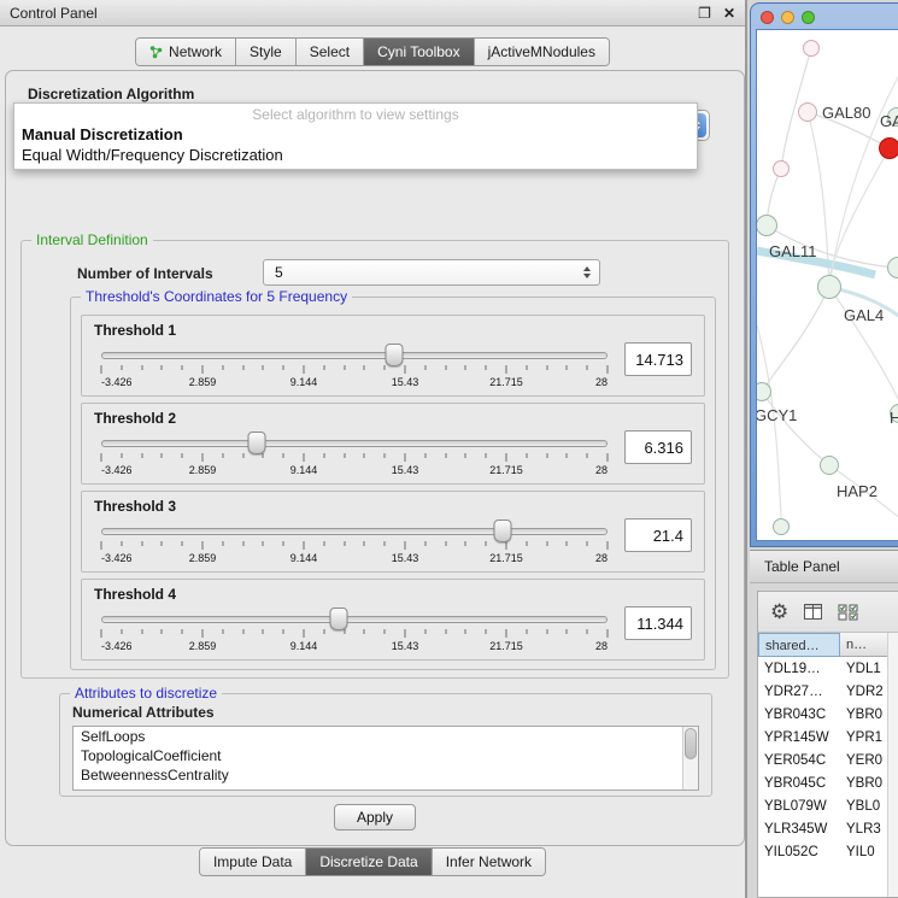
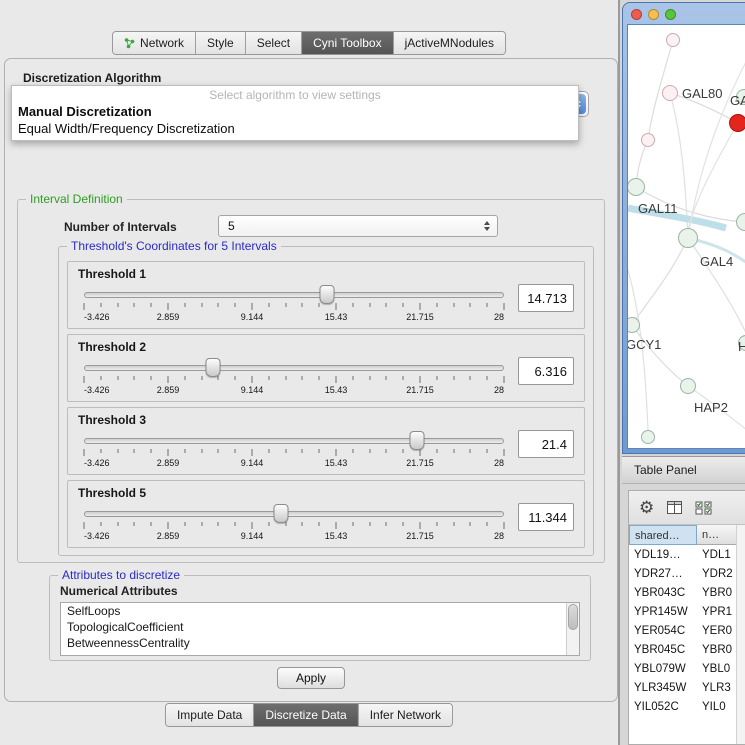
- Control Panel
- ❐
- ✕
  Network
  Style
  Select
  Cyni Toolbox
  jActiveMNodules
  Discretization Algorithm
  Select algorithm to view settings
  Manual Discretization
  Equal Width/Frequency Discretization
  Interval Definition
  Number of Intervals
  5
- Threshold's Coordinates for 5 Frequency
+ Threshold's Coordinates for 5 Intervals
  Threshold 1
  -3.426
  2.859
  9.144
  15.43
  21.715
  28
  14.713
  Threshold 2
  -3.426
  2.859
  9.144
  15.43
  21.715
  28
  6.316
  Threshold 3
  -3.426
  2.859
  9.144
  15.43
  21.715
  28
  21.4
- Threshold 4
+ Threshold 5
  -3.426
  2.859
  9.144
  15.43
  21.715
  28
  11.344
  Attributes to discretize
  Numerical Attributes
  SelfLoops
  TopologicalCoefficient
  BetweennessCentrality
  Apply
  Impute Data
  Discretize Data
  Infer Network
  GAL80
  GA
  GAL11
  GAL4
  GCY1
  H
  HAP2
  Table Panel
  ⚙
  shared…
  n…
  YDL19…
  YDL1
  YDR27…
  YDR2
  YBR043C
  YBR0
  YPR145W
  YPR1
  YER054C
  YER0
  YBR045C
  YBR0
  YBL079W
  YBL0
  YLR345W
  YLR3
  YIL052C
  YIL0
